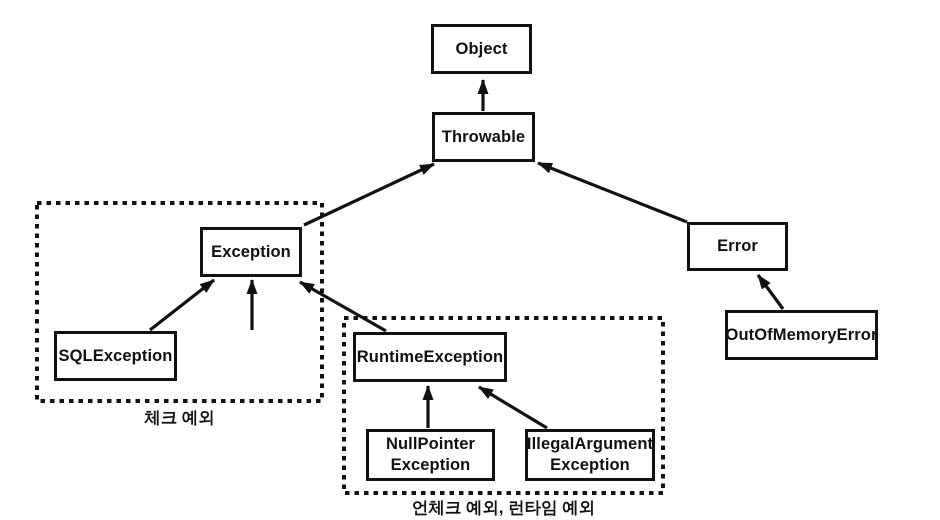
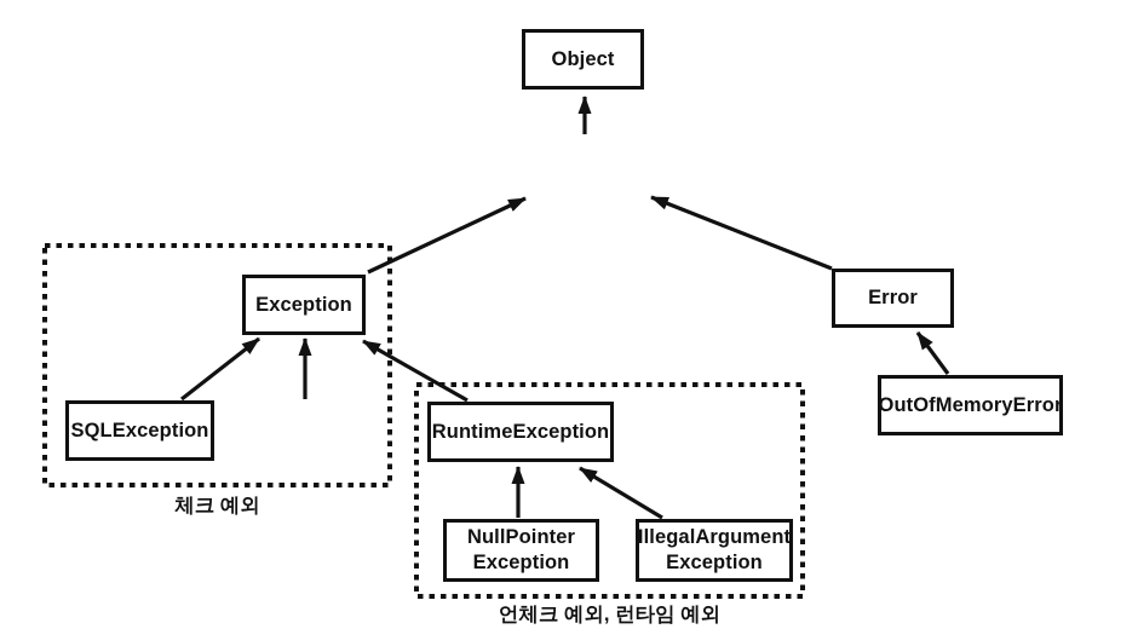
  Object
- Throwable
  Exception
  SQLException
  RuntimeException
  NullPointer
  Exception
  IllegalArgument
  Exception
  Error
  OutOfMemoryError
  체크 예외
  언체크 예외, 런타임 예외
